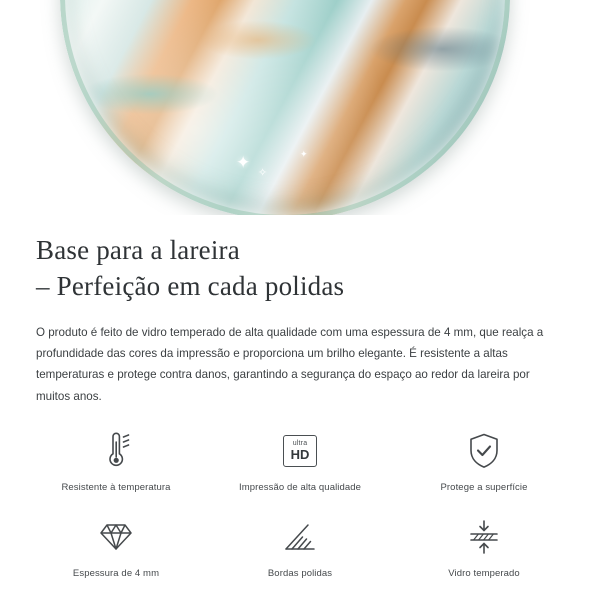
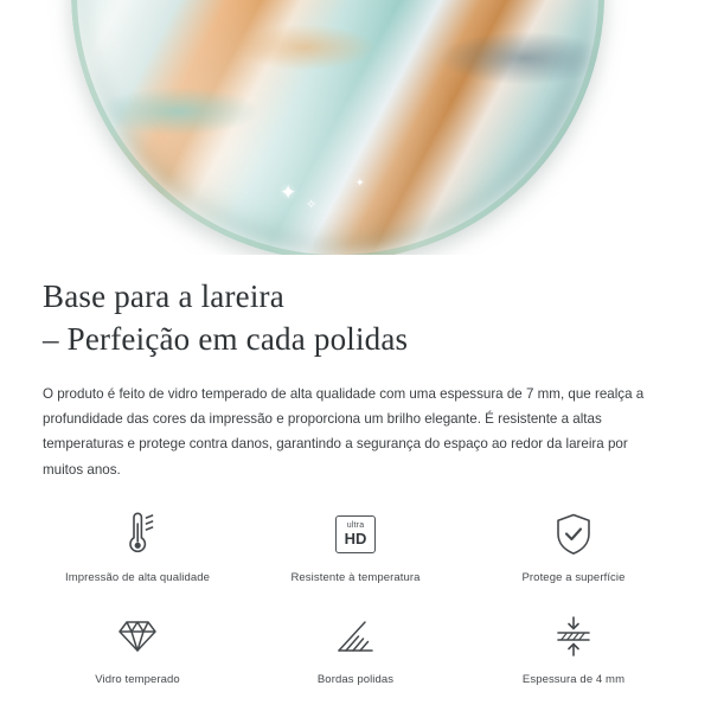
  ✦
  ✧
  ✦
  Base para a lareira
  – Perfeição em cada polidas
- O produto é feito de vidro temperado de alta qualidade com uma espessura de 4 mm, que realça a profundidade das cores da impressão e proporciona um brilho elegante. É resistente a altas temperaturas e protege contra danos, garantindo a segurança do espaço ao redor da lareira por muitos anos.
+ O produto é feito de vidro temperado de alta qualidade com uma espessura de 7 mm, que realça a profundidade das cores da impressão e proporciona um brilho elegante. É resistente a altas temperaturas e protege contra danos, garantindo a segurança do espaço ao redor da lareira por muitos anos.
- Resistente à temperatura
+ Impressão de alta qualidade
  HD
- Impressão de alta qualidade
+ Resistente à temperatura
  Protege a superfície
- Espessura de 4 mm
+ Vidro temperado
  Bordas polidas
- Vidro temperado
+ Espessura de 4 mm
